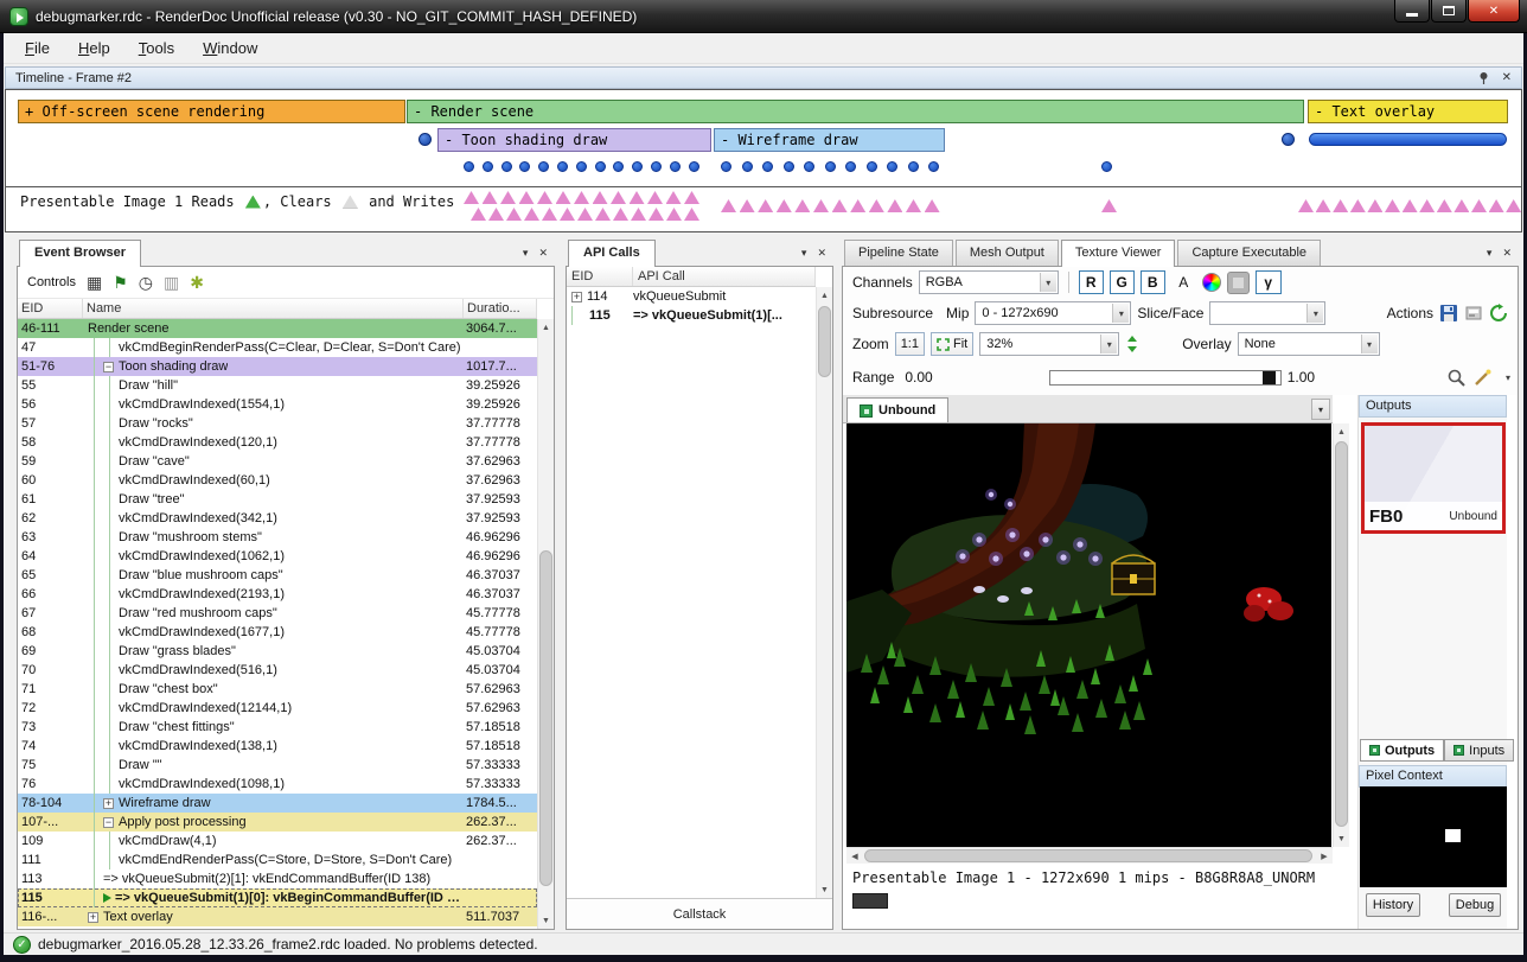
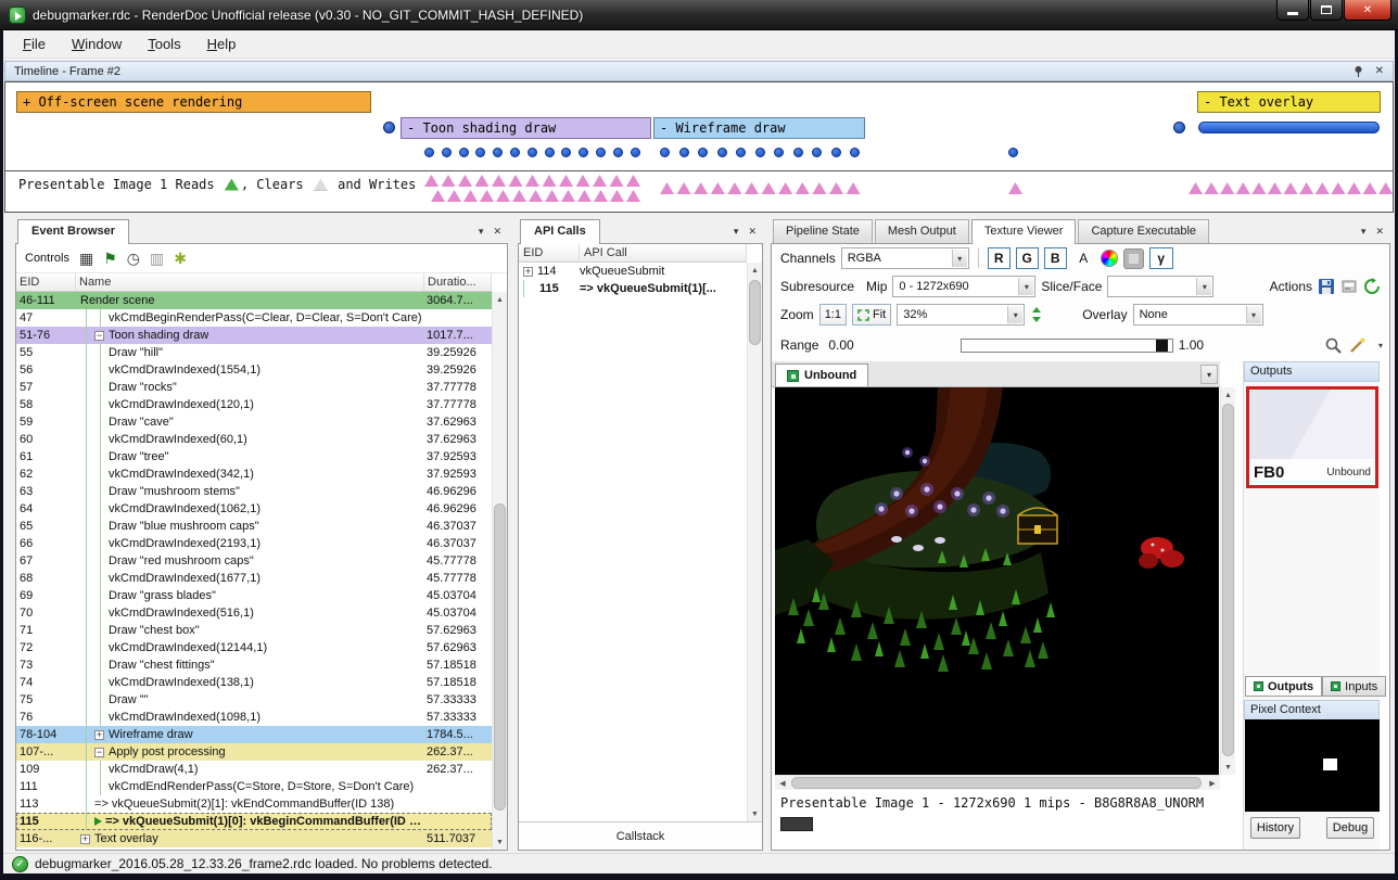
  debugmarker.rdc - RenderDoc Unofficial release (v0.30 - NO_GIT_COMMIT_HASH_DEFINED)
  ✕
  File
- Help
+ Window
  Tools
- Window
+ Help
  Timeline - Frame #2
  ✕
  + Off-screen scene rendering
- - Render scene
  - Text overlay
  - Toon shading draw
  - Wireframe draw
  Presentable Image 1 Reads
  , Clears
  and Writes
  Event Browser
  ▾
  ✕
  Controls
  ▦
  ⚑
  ◷
  ▥
  ✱
  EID
  Name
  Duratio...
  46-111
  Render scene
  3064.7...
  47
  vkCmdBeginRenderPass(C=Clear, D=Clear, S=Don't Care)
  51-76
  −
  Toon shading draw
  1017.7...
  55
  Draw "hill"
  39.25926
  56
  vkCmdDrawIndexed(1554,1)
  39.25926
  57
  Draw "rocks"
  37.77778
  58
  vkCmdDrawIndexed(120,1)
  37.77778
  59
  Draw "cave"
  37.62963
  60
  vkCmdDrawIndexed(60,1)
  37.62963
  61
  Draw "tree"
  37.92593
  62
  vkCmdDrawIndexed(342,1)
  37.92593
  63
  Draw "mushroom stems"
  46.96296
  64
  vkCmdDrawIndexed(1062,1)
  46.96296
  65
  Draw "blue mushroom caps"
  46.37037
  66
  vkCmdDrawIndexed(2193,1)
  46.37037
  67
  Draw "red mushroom caps"
  45.77778
  68
  vkCmdDrawIndexed(1677,1)
  45.77778
  69
  Draw "grass blades"
  45.03704
  70
  vkCmdDrawIndexed(516,1)
  45.03704
  71
  Draw "chest box"
  57.62963
  72
  vkCmdDrawIndexed(12144,1)
  57.62963
  73
  Draw "chest fittings"
  57.18518
  74
  vkCmdDrawIndexed(138,1)
  57.18518
  75
  Draw ""
  57.33333
  76
  vkCmdDrawIndexed(1098,1)
  57.33333
  78-104
  +
  Wireframe draw
  1784.5...
  107-...
  −
  Apply post processing
  262.37...
  109
  vkCmdDraw(4,1)
  262.37...
  111
  vkCmdEndRenderPass(C=Store, D=Store, S=Don't Care)
  113
  => vkQueueSubmit(2)[1]: vkEndCommandBuffer(ID 138)
  115
  => vkQueueSubmit(1)[0]: vkBeginCommandBuffer(ID 1...
  116-...
  +
  Text overlay
  511.7037
  API Calls
  ▾
  ✕
  EID
  API Call
  +
  114
  vkQueueSubmit
  115
  => vkQueueSubmit(1)[...
  Callstack
  ▾
  ✕
  Pipeline State
  Mesh Output
  Texture Viewer
  Capture Executable
  Channels
  RGBA
  ▾
  R
  G
  B
  A
  γ
  Subresource
  Mip
  0 - 1272x690
  ▾
  Slice/Face
  ▾
  Actions
  Zoom
  1:1
  Fit
  32%
  ▾
  Overlay
  None
  ▾
  Range
  0.00
  1.00
  ▾
  Unbound
  ▾
  Presentable Image 1 - 1272x690 1 mips - B8G8R8A8_UNORM
  Outputs
  FB0
  Unbound
  Outputs
  Inputs
  Pixel Context
  History
  Debug
  ✓
  debugmarker_2016.05.28_12.33.26_frame2.rdc loaded. No problems detected.
